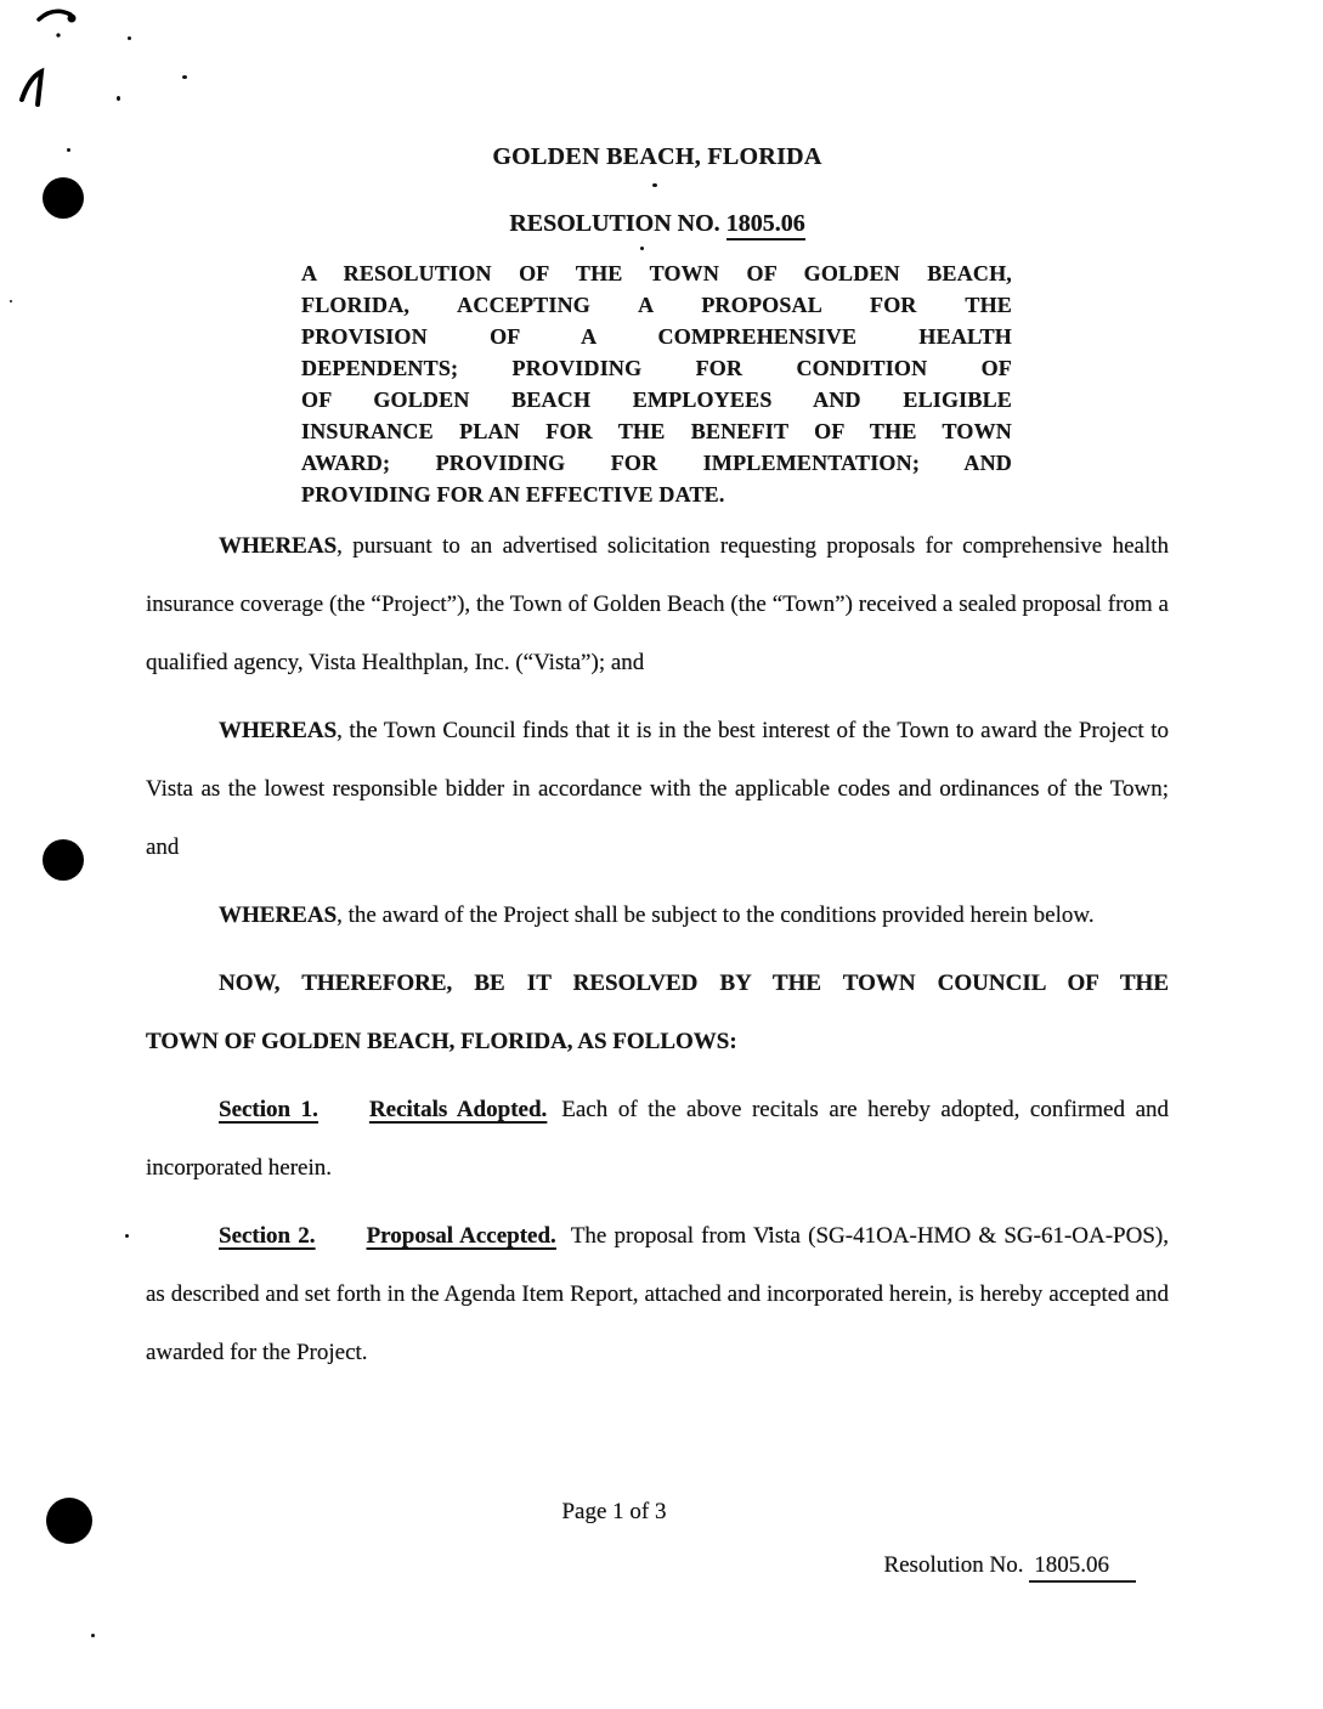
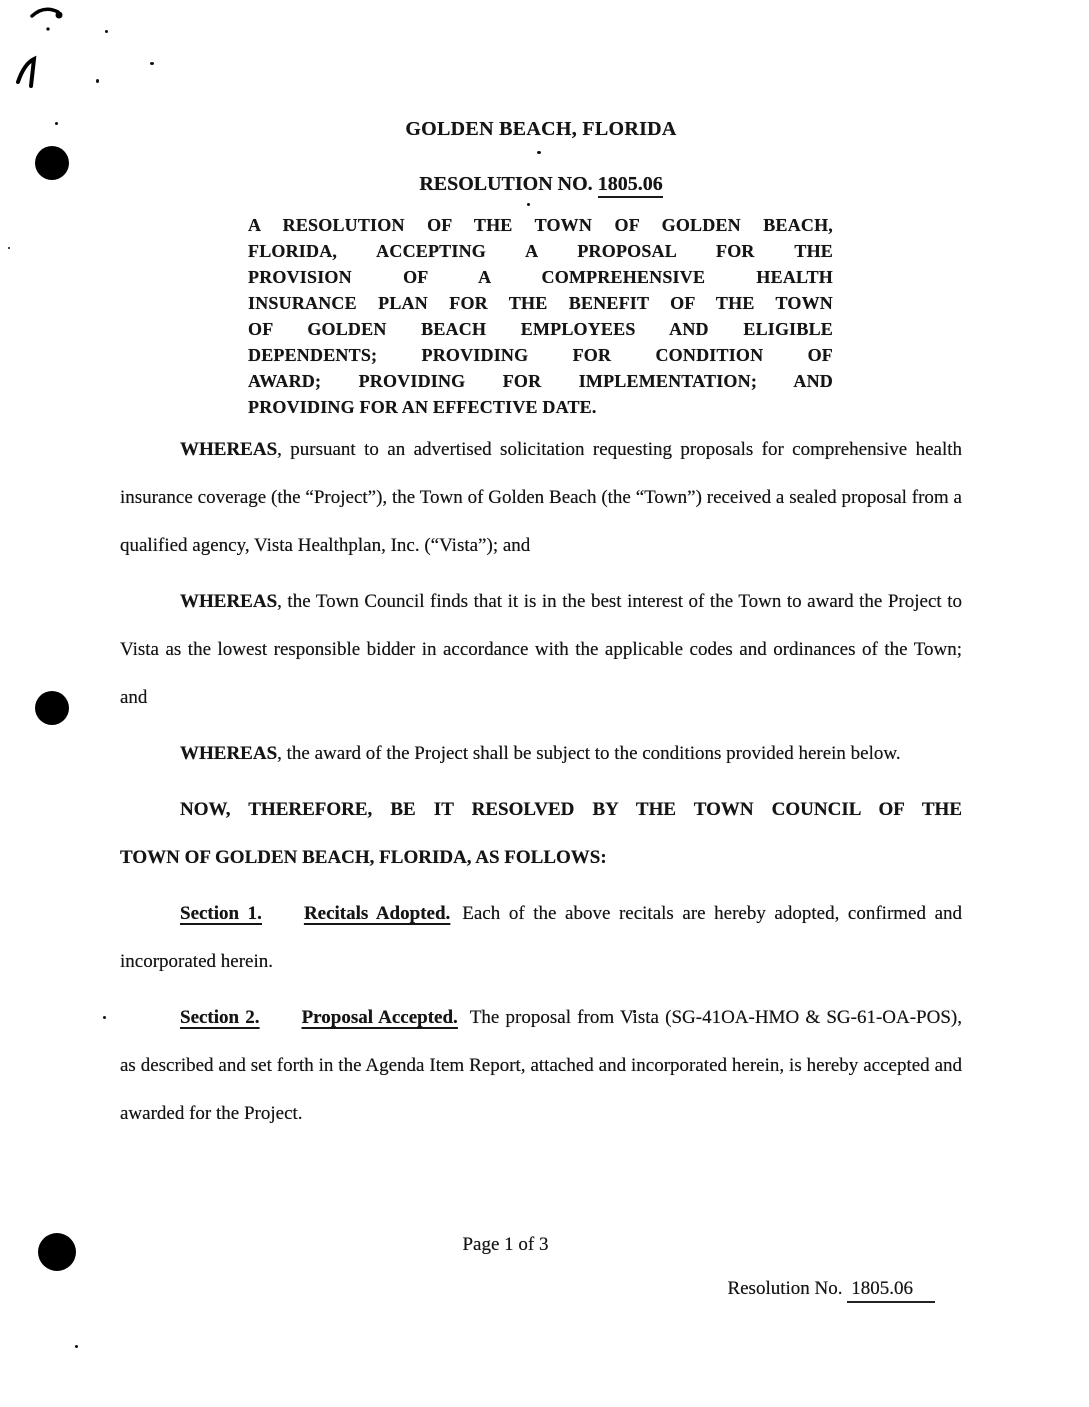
  GOLDEN BEACH, FLORIDA
  RESOLUTION NO. 1805.06
  A RESOLUTION OF THE TOWN OF GOLDEN BEACH,
  FLORIDA, ACCEPTING A PROPOSAL FOR THE
  PROVISION OF A COMPREHENSIVE HEALTH
- DEPENDENTS; PROVIDING FOR CONDITION OF
+ INSURANCE PLAN FOR THE BENEFIT OF THE TOWN
  OF GOLDEN BEACH EMPLOYEES AND ELIGIBLE
- INSURANCE PLAN FOR THE BENEFIT OF THE TOWN
+ DEPENDENTS; PROVIDING FOR CONDITION OF
  AWARD; PROVIDING FOR IMPLEMENTATION; AND
  PROVIDING FOR AN EFFECTIVE DATE.
  WHEREAS, pursuant to an advertised solicitation requesting proposals for comprehensive health insurance coverage (the “Project”), the Town of Golden Beach (the “Town”) received a sealed proposal from a qualified agency, Vista Healthplan, Inc. (“Vista”); and
  WHEREAS, the Town Council finds that it is in the best interest of the Town to award the Project to Vista as the lowest responsible bidder in accordance with the applicable codes and ordinances of the Town; and
  WHEREAS, the award of the Project shall be subject to the conditions provided herein below.
  NOW, THEREFORE, BE IT RESOLVED BY THE TOWN COUNCIL OF THE
  TOWN OF GOLDEN BEACH, FLORIDA, AS FOLLOWS:
  Section 1. Recitals Adopted. Each of the above recitals are hereby adopted, confirmed and incorporated herein.
  Section 2. Proposal Accepted. The proposal from Vista (SG-41OA-HMO & SG-61-OA-POS), as described and set forth in the Agenda Item Report, attached and incorporated herein, is hereby accepted and awarded for the Project.
  Page 1 of 3
  Resolution No. 1805.06
